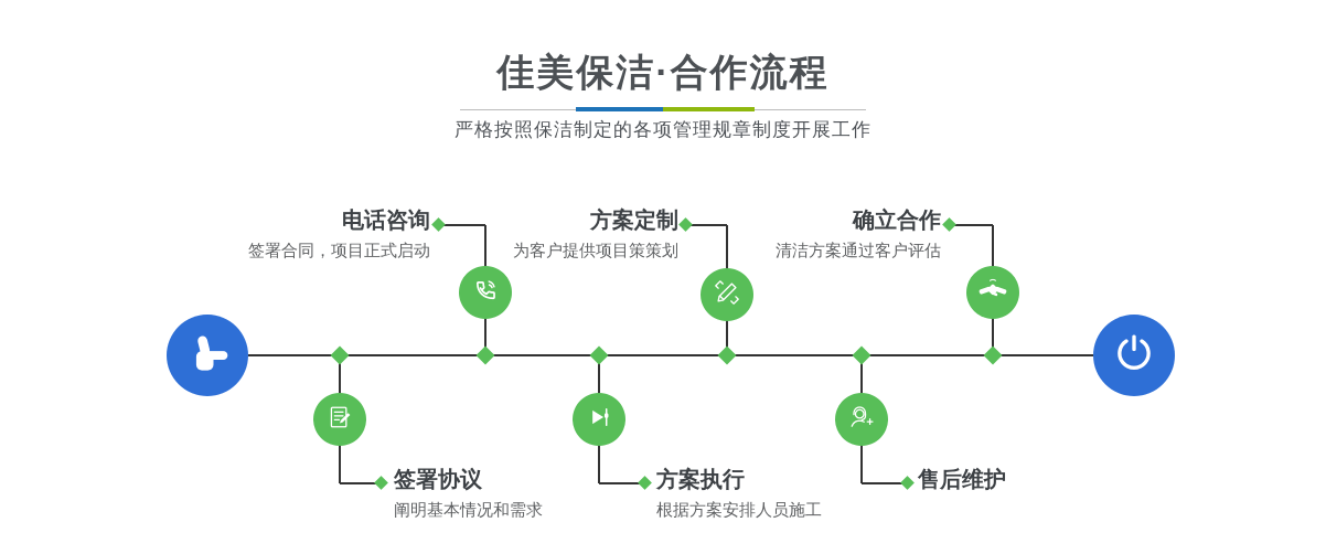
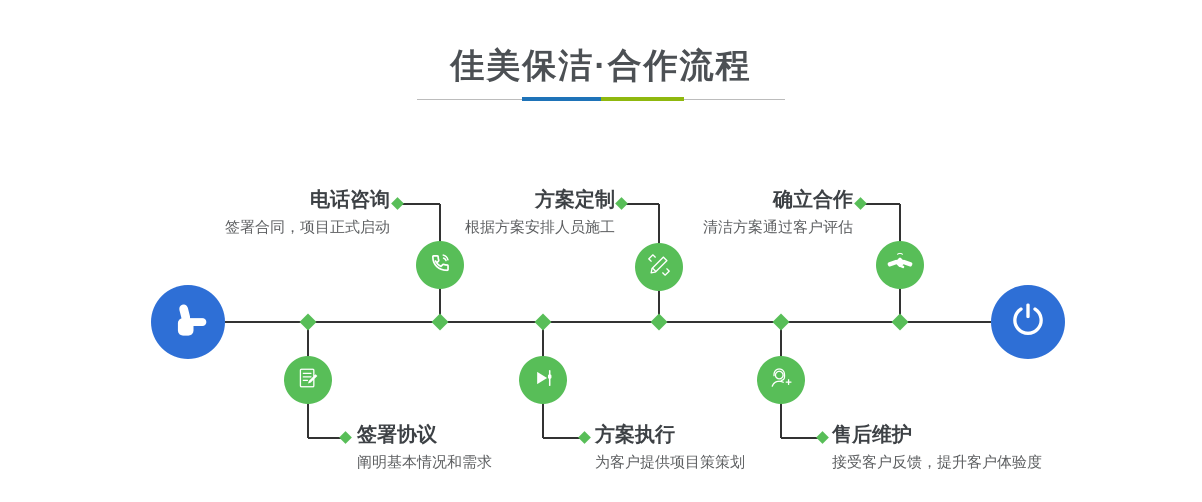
  佳美保洁·合作流程
- 严格按照保洁制定的各项管理规章制度开展工作
  签署协议
  阐明基本情况和需求
  电话咨询
  签署合同，项目正式启动
  方案执行
- 根据方案安排人员施工
+ 为客户提供项目策策划
  方案定制
- 为客户提供项目策策划
+ 根据方案安排人员施工
  售后维护
+ 接受客户反馈，提升客户体验度
  确立合作
  清洁方案通过客户评估
